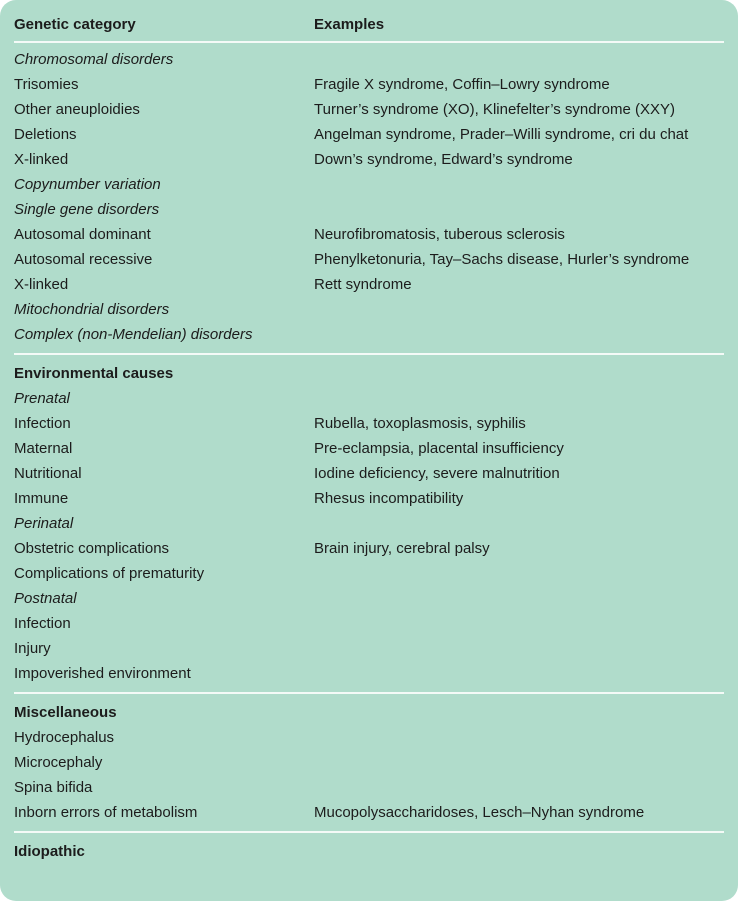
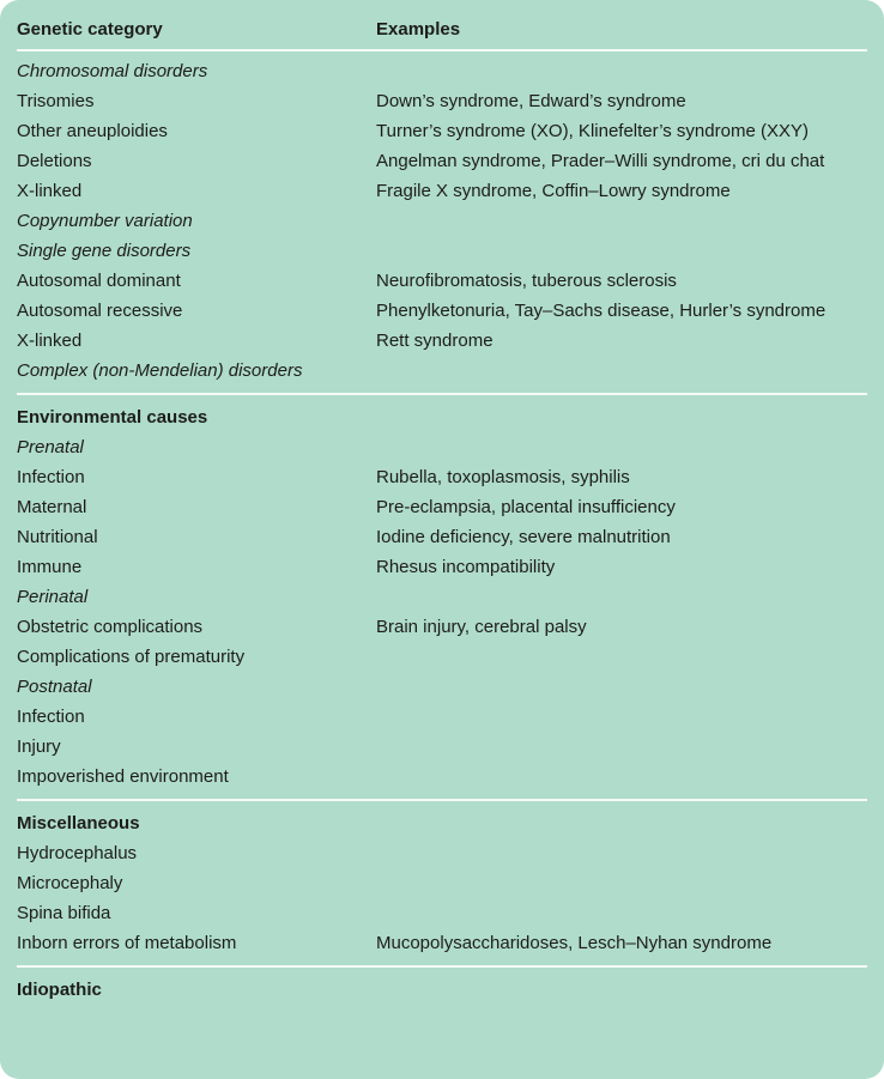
  Genetic category
  Examples
  Chromosomal disorders
  Trisomies
- Fragile X syndrome, Coffin–Lowry syndrome
+ Down’s syndrome, Edward’s syndrome
  Other aneuploidies
  Turner’s syndrome (XO), Klinefelter’s syndrome (XXY)
  Deletions
  Angelman syndrome, Prader–Willi syndrome, cri du chat
  X-linked
- Down’s syndrome, Edward’s syndrome
+ Fragile X syndrome, Coffin–Lowry syndrome
  Copynumber variation
  Single gene disorders
  Autosomal dominant
  Neurofibromatosis, tuberous sclerosis
  Autosomal recessive
  Phenylketonuria, Tay–Sachs disease, Hurler’s syndrome
  X-linked
  Rett syndrome
- Mitochondrial disorders
  Complex (non-Mendelian) disorders
  Environmental causes
  Prenatal
  Infection
  Rubella, toxoplasmosis, syphilis
  Maternal
  Pre-eclampsia, placental insufficiency
  Nutritional
  Iodine deficiency, severe malnutrition
  Immune
  Rhesus incompatibility
  Perinatal
  Obstetric complications
  Brain injury, cerebral palsy
  Complications of prematurity
  Postnatal
  Infection
  Injury
  Impoverished environment
  Miscellaneous
  Hydrocephalus
  Microcephaly
  Spina bifida
  Inborn errors of metabolism
  Mucopolysaccharidoses, Lesch–Nyhan syndrome
  Idiopathic
